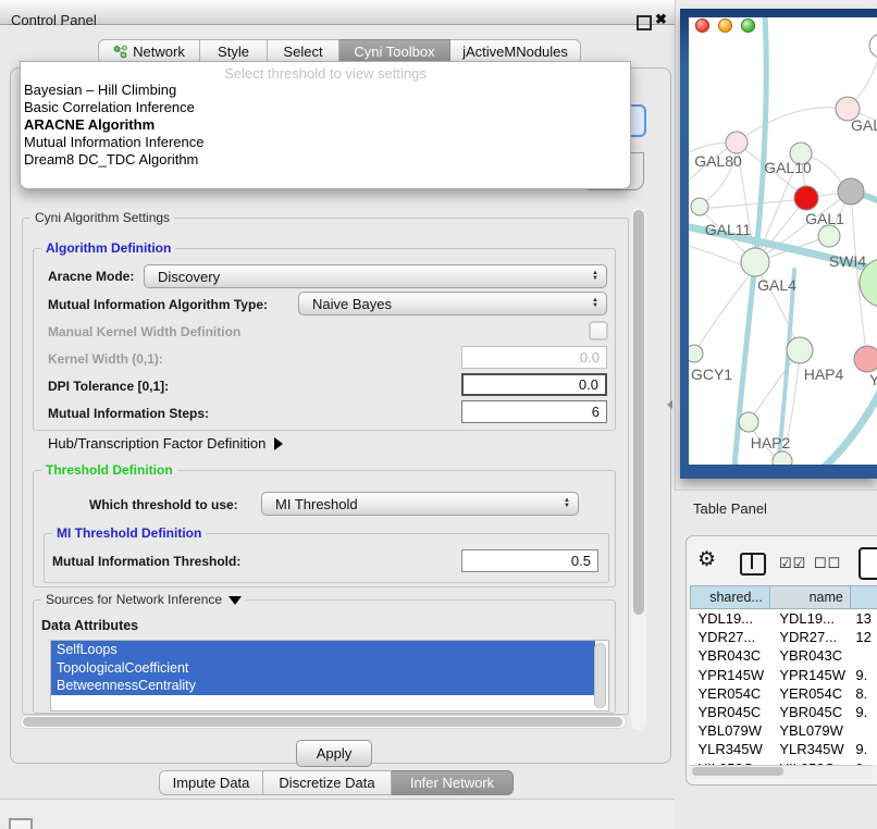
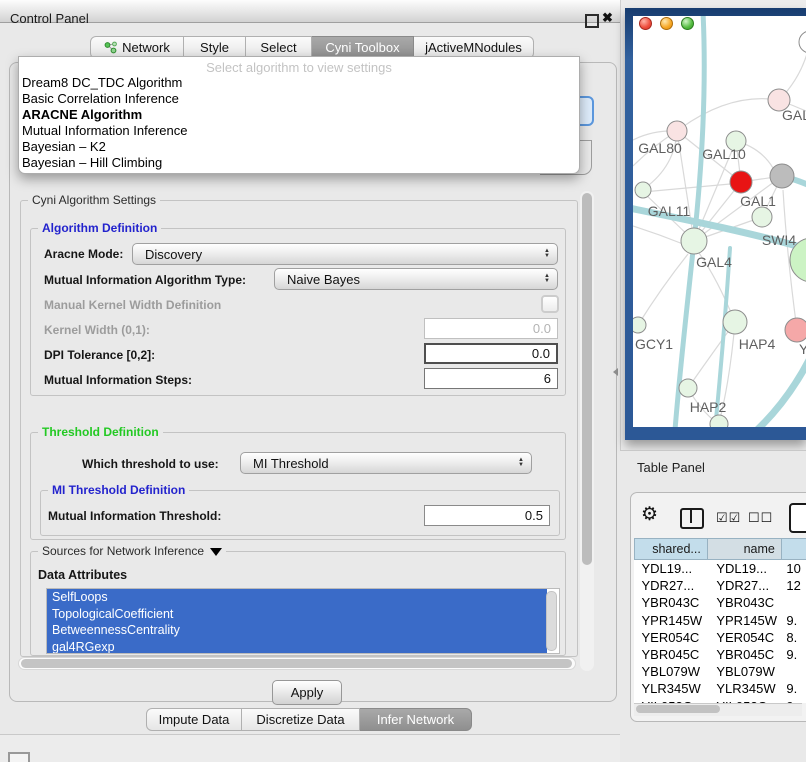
  Control Panel
  ✖
  Network
  Style
  Select
  Cyni Toolbox
  jActiveMNodules
- Select threshold to view settings
+ Select algorithm to view settings
- Bayesian – Hill Climbing
+ Dream8 DC_TDC Algorithm
  Basic Correlation Inference
  ARACNE Algorithm
  Mutual Information Inference
+ Bayesian – K2
- Dream8 DC_TDC Algorithm
+ Bayesian – Hill Climbing
  Cyni Algorithm Settings
  Algorithm Definition
  Aracne Mode:
  Discovery
  Mutual Information Algorithm Type:
  Naive Bayes
  Manual Kernel Width Definition
  Kernel Width (0,1):
  0.0
- DPI Tolerance [0,1]:
+ DPI Tolerance [0,2]:
  0.0
  Mutual Information Steps:
  6
- Hub/Transcription Factor Definition
  Threshold Definition
  Which threshold to use:
  MI Threshold
  MI Threshold Definition
  Mutual Information Threshold:
  0.5
  Sources for Network Inference
  Data Attributes
  SelfLoops
  TopologicalCoefficient
  BetweennessCentrality
+ gal4RGexp
  Apply
  Impute Data
  Discretize Data
  Infer Network
  GAL80
  GAL10
  GAL1
  SWI4
  GAL4
  GAL11
  GCY1
  HAP4
  Y
  HAP2
  Table Panel
  ⚙
  ☑☑
  ☐☐
  shared...	name
- YDL19...	YDL19...	13
+ YDL19...	YDL19...	10
  YDR27...	YDR27...	12
  YBR043C	YBR043C
  YPR145W	YPR145W	9.
  YER054C	YER054C	8.
  YBR045C	YBR045C	9.
  YBL079W	YBL079W
  YLR345W	YLR345W	9.
